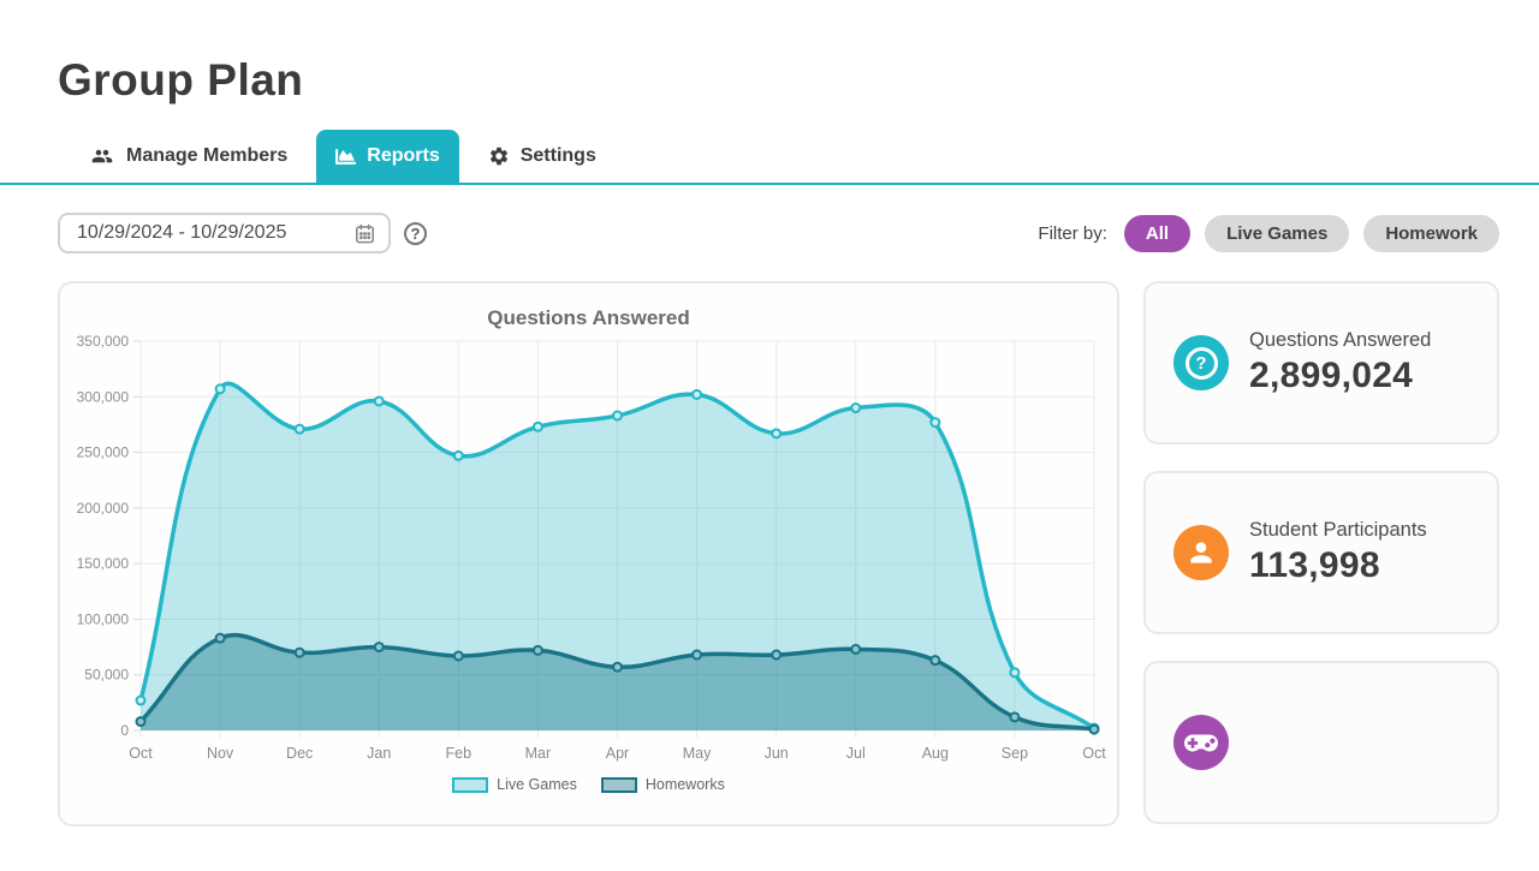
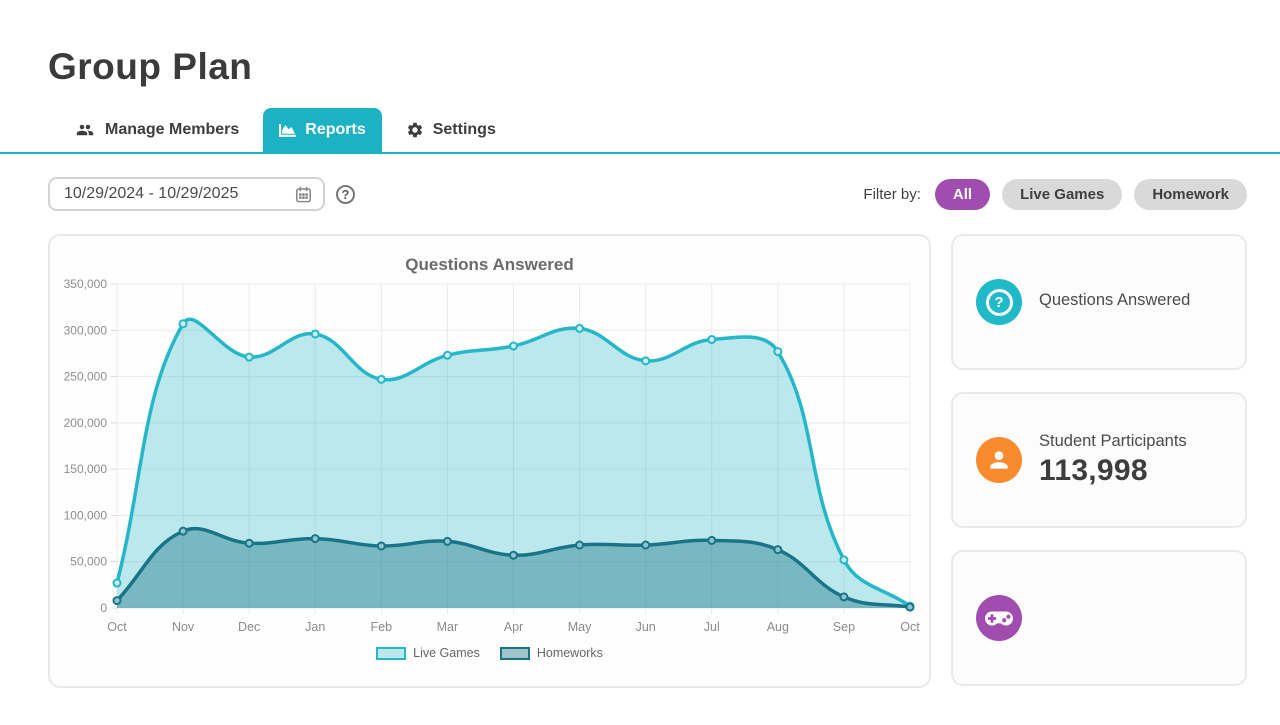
  Group Plan
  Manage Members
  Reports
  Settings
  10/29/2024 - 10/29/2025
  ?
  Filter by:
  All
  Live Games
  Homework
  Questions Answered
  0
  50,000
  100,000
  150,000
  200,000
  250,000
  300,000
  350,000
  Oct
  Nov
  Dec
  Jan
  Feb
  Mar
  Apr
  May
  Jun
  Jul
  Aug
  Sep
  Oct
  Live Games
  Homeworks
  ?
  Questions Answered
- 2,899,024
  Student Participants
  113,998
